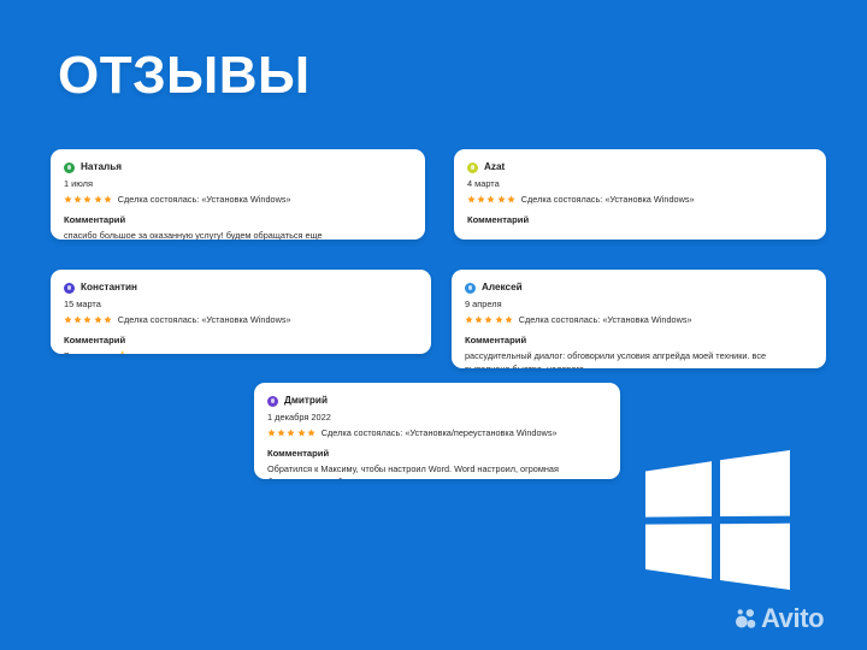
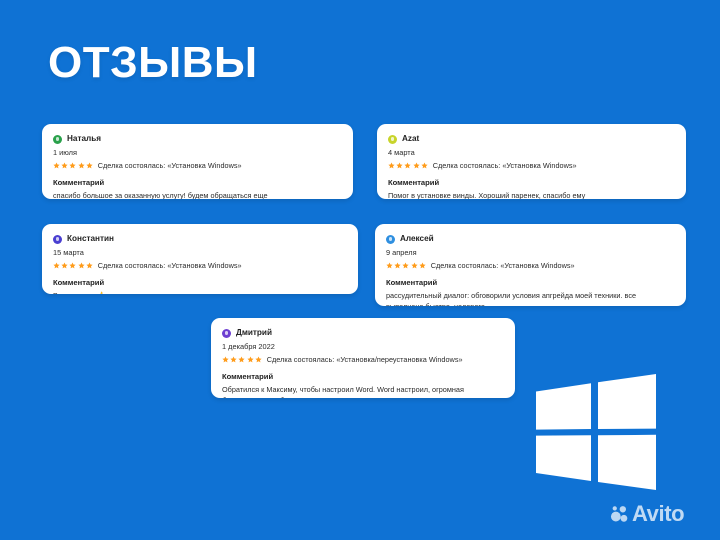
  ОТЗЫВЫ
  Наталья
  1 июля
  Сделка состоялась: «Установка Windows»
  Комментарий
  спасибо большое за оказанную услугу! будем обращаться еще
  Azat
  4 марта
  Сделка состоялась: «Установка Windows»
  Комментарий
+ Помог в установке винды. Хороший паренек, спасибо ему
  Константин
  15 марта
  Сделка состоялась: «Установка Windows»
  Комментарий
  Алексей
  9 апреля
  Сделка состоялась: «Установка Windows»
  Комментарий
  рассудительный диалог: обговорили условия апгрейда моей техники. все
  Дмитрий
  1 декабря 2022
  Сделка состоялась: «Установка/переустановка Windows»
  Комментарий
  Avito
